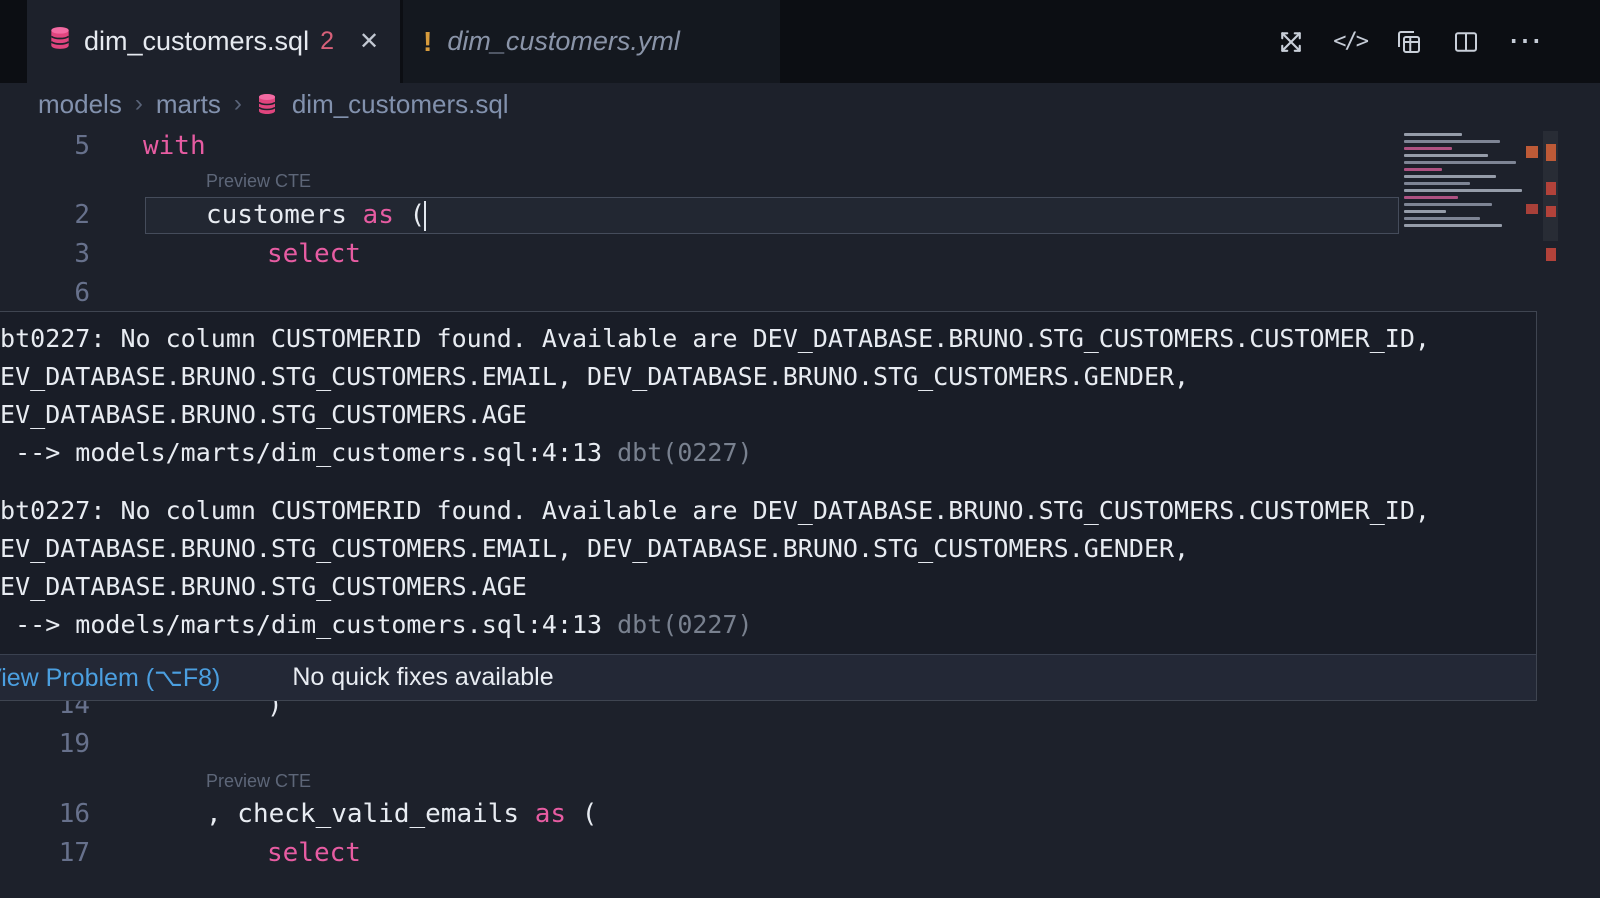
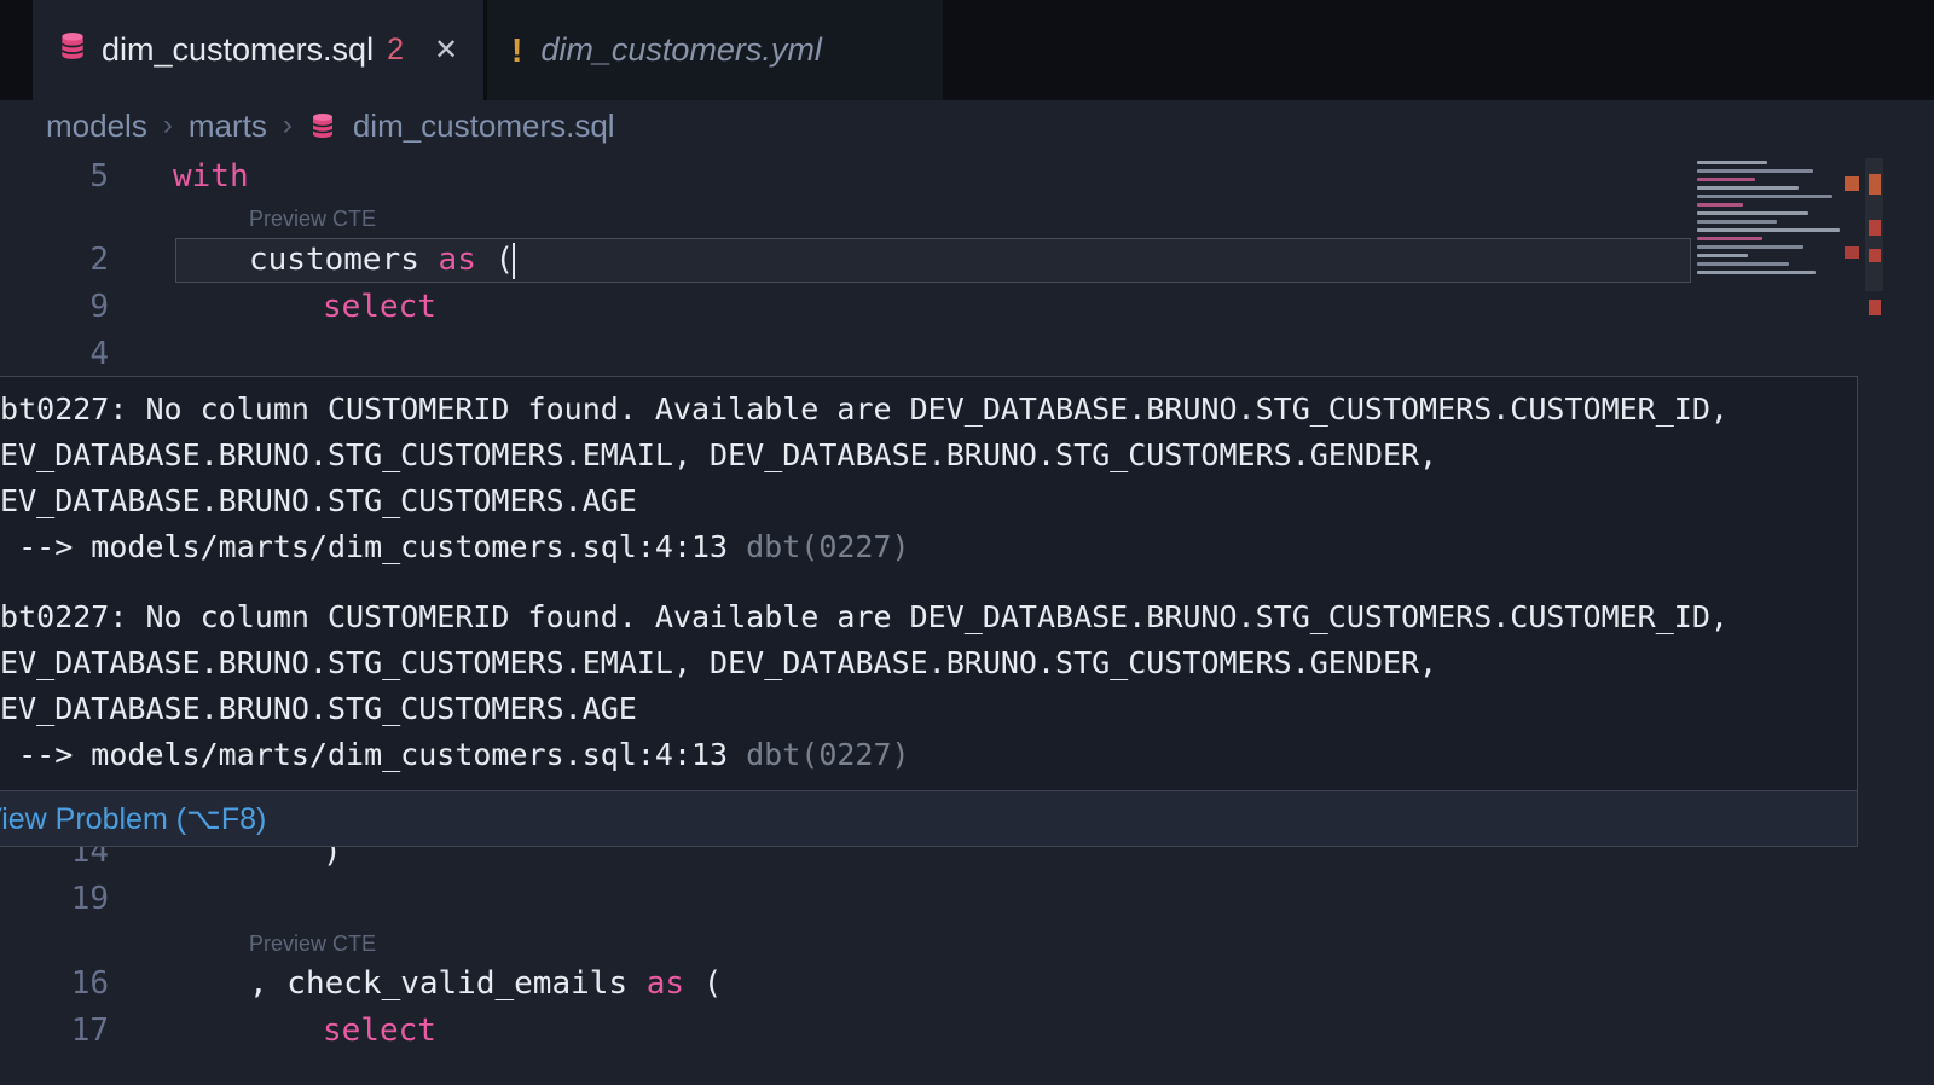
  dim_customers.sql
  2
  ✕
  !
  dim_customers.yml
- </>
- ⋯
  models
  ›
  marts
  ›
  dim_customers.sql
  5
  with
  Preview CTE
  2
  customers as (
- 3
+ 9
  select
- 6
+ 4
  14
  )
  19
  Preview CTE
  16
  , check_valid_emails as (
  17
  select
  bt0227: No column CUSTOMERID found. Available are DEV_DATABASE.BRUNO.STG_CUSTOMERS.CUSTOMER_ID,
  EV_DATABASE.BRUNO.STG_CUSTOMERS.EMAIL, DEV_DATABASE.BRUNO.STG_CUSTOMERS.GENDER,
  EV_DATABASE.BRUNO.STG_CUSTOMERS.AGE
  --> models/marts/dim_customers.sql:4:13 dbt(0227)
  bt0227: No column CUSTOMERID found. Available are DEV_DATABASE.BRUNO.STG_CUSTOMERS.CUSTOMER_ID,
  EV_DATABASE.BRUNO.STG_CUSTOMERS.EMAIL, DEV_DATABASE.BRUNO.STG_CUSTOMERS.GENDER,
  EV_DATABASE.BRUNO.STG_CUSTOMERS.AGE
  --> models/marts/dim_customers.sql:4:13 dbt(0227)
  iew Problem (⌥F8)
- No quick fixes available
